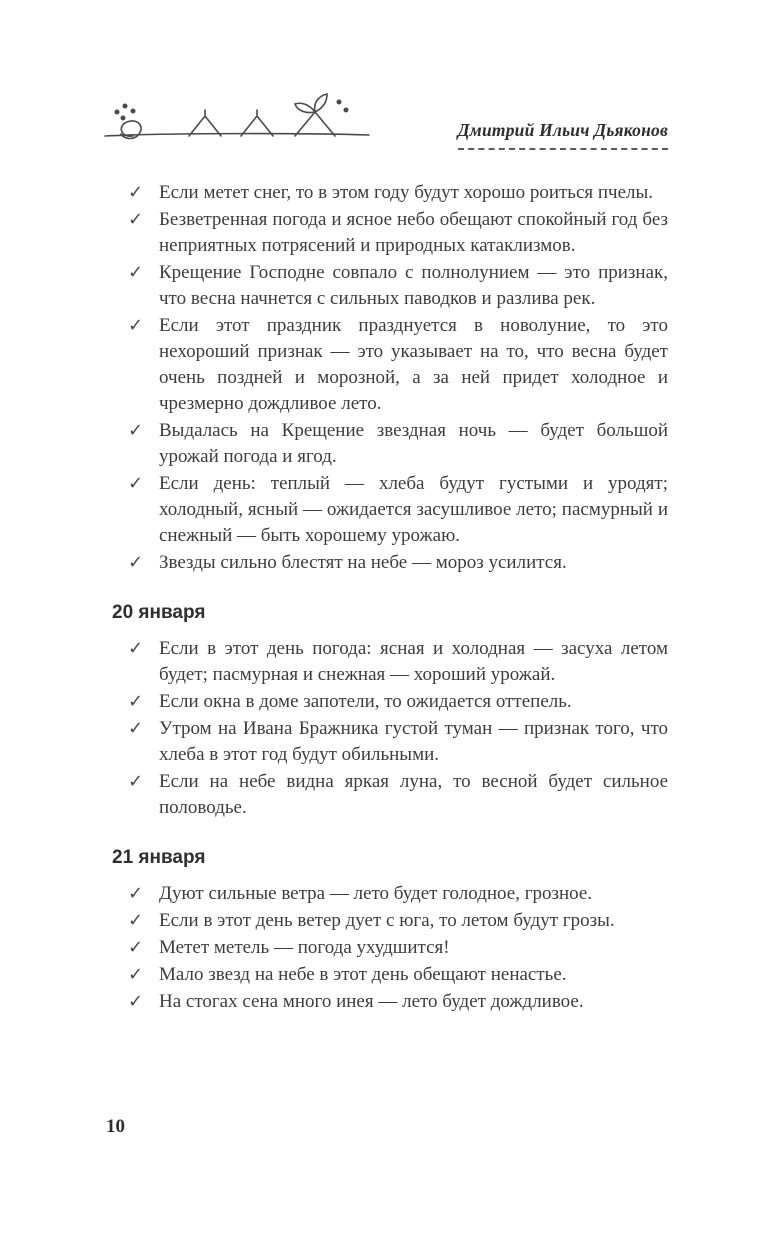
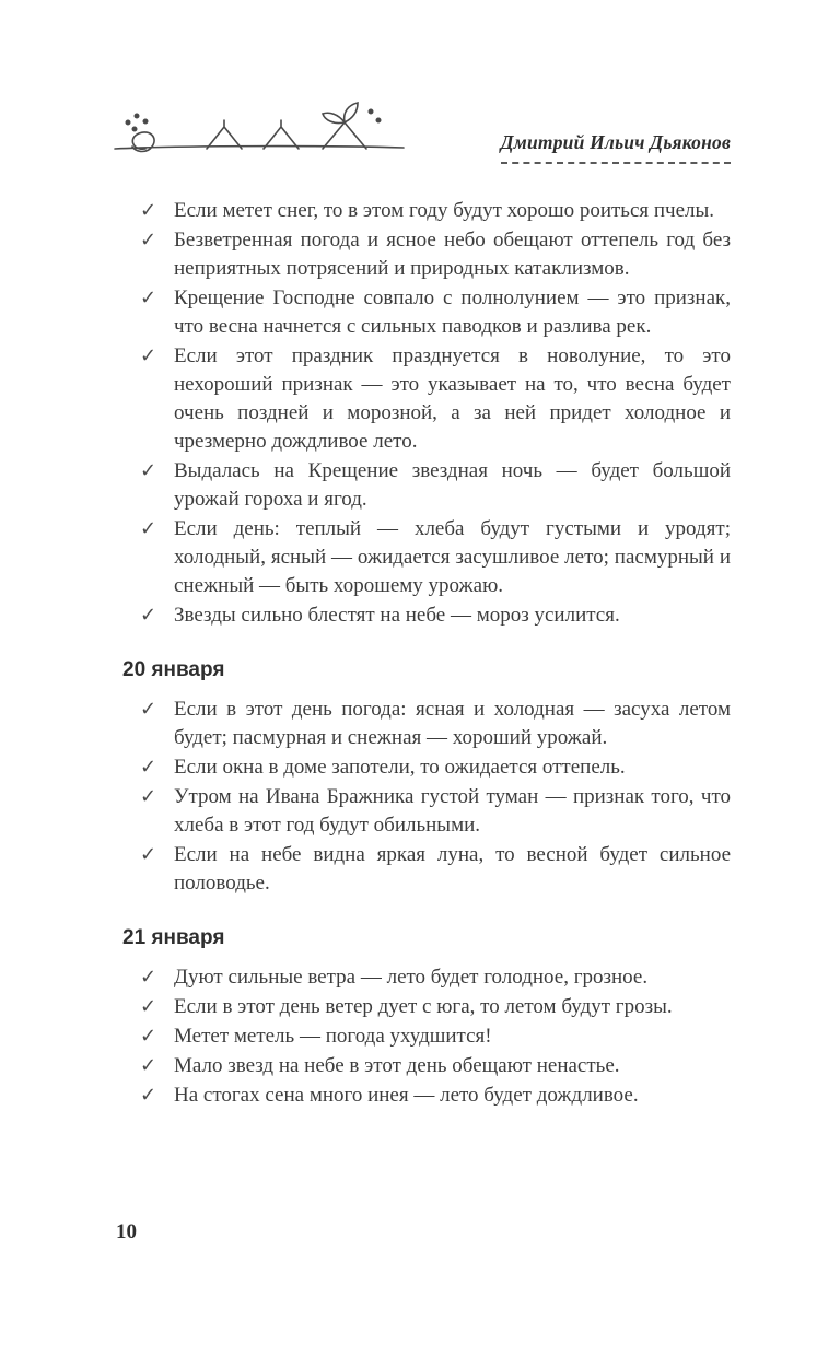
  Дмитрий Ильич Дьяконов
  ✓
  Если метет снег, то в этом году будут хорошо роиться пчелы.
  ✓
- Безветренная погода и ясное небо обещают спокойный год без неприятных потрясений и природных катаклизмов.
+ Безветренная погода и ясное небо обещают оттепель год без неприятных потрясений и природных катаклизмов.
  ✓
  Крещение Господне совпало с полнолунием — это признак, что весна начнется с сильных паводков и разлива рек.
  ✓
  Если этот праздник празднуется в новолуние, то это нехороший признак — это указывает на то, что весна будет очень поздней и морозной, а за ней придет холодное и чрезмерно дождливое лето.
  ✓
- Выдалась на Крещение звездная ночь — будет большой урожай погода и ягод.
+ Выдалась на Крещение звездная ночь — будет большой урожай гороха и ягод.
  ✓
  Если день: теплый — хлеба будут густыми и уродят; холодный, ясный — ожидается засушливое лето; пасмурный и снежный — быть хорошему урожаю.
  ✓
  Звезды сильно блестят на небе — мороз усилится.
  20 января
  ✓
  Если в этот день погода: ясная и холодная — засуха летом будет; пасмурная и снежная — хороший урожай.
  ✓
  Если окна в доме запотели, то ожидается оттепель.
  ✓
  Утром на Ивана Бражника густой туман — признак того, что хлеба в этот год будут обильными.
  ✓
  Если на небе видна яркая луна, то весной будет сильное половодье.
  21 января
  ✓
  Дуют сильные ветра — лето будет голодное, грозное.
  ✓
  Если в этот день ветер дует с юга, то летом будут грозы.
  ✓
  Метет метель — погода ухудшится!
  ✓
  Мало звезд на небе в этот день обещают ненастье.
  ✓
  На стогах сена много инея — лето будет дождливое.
  10
